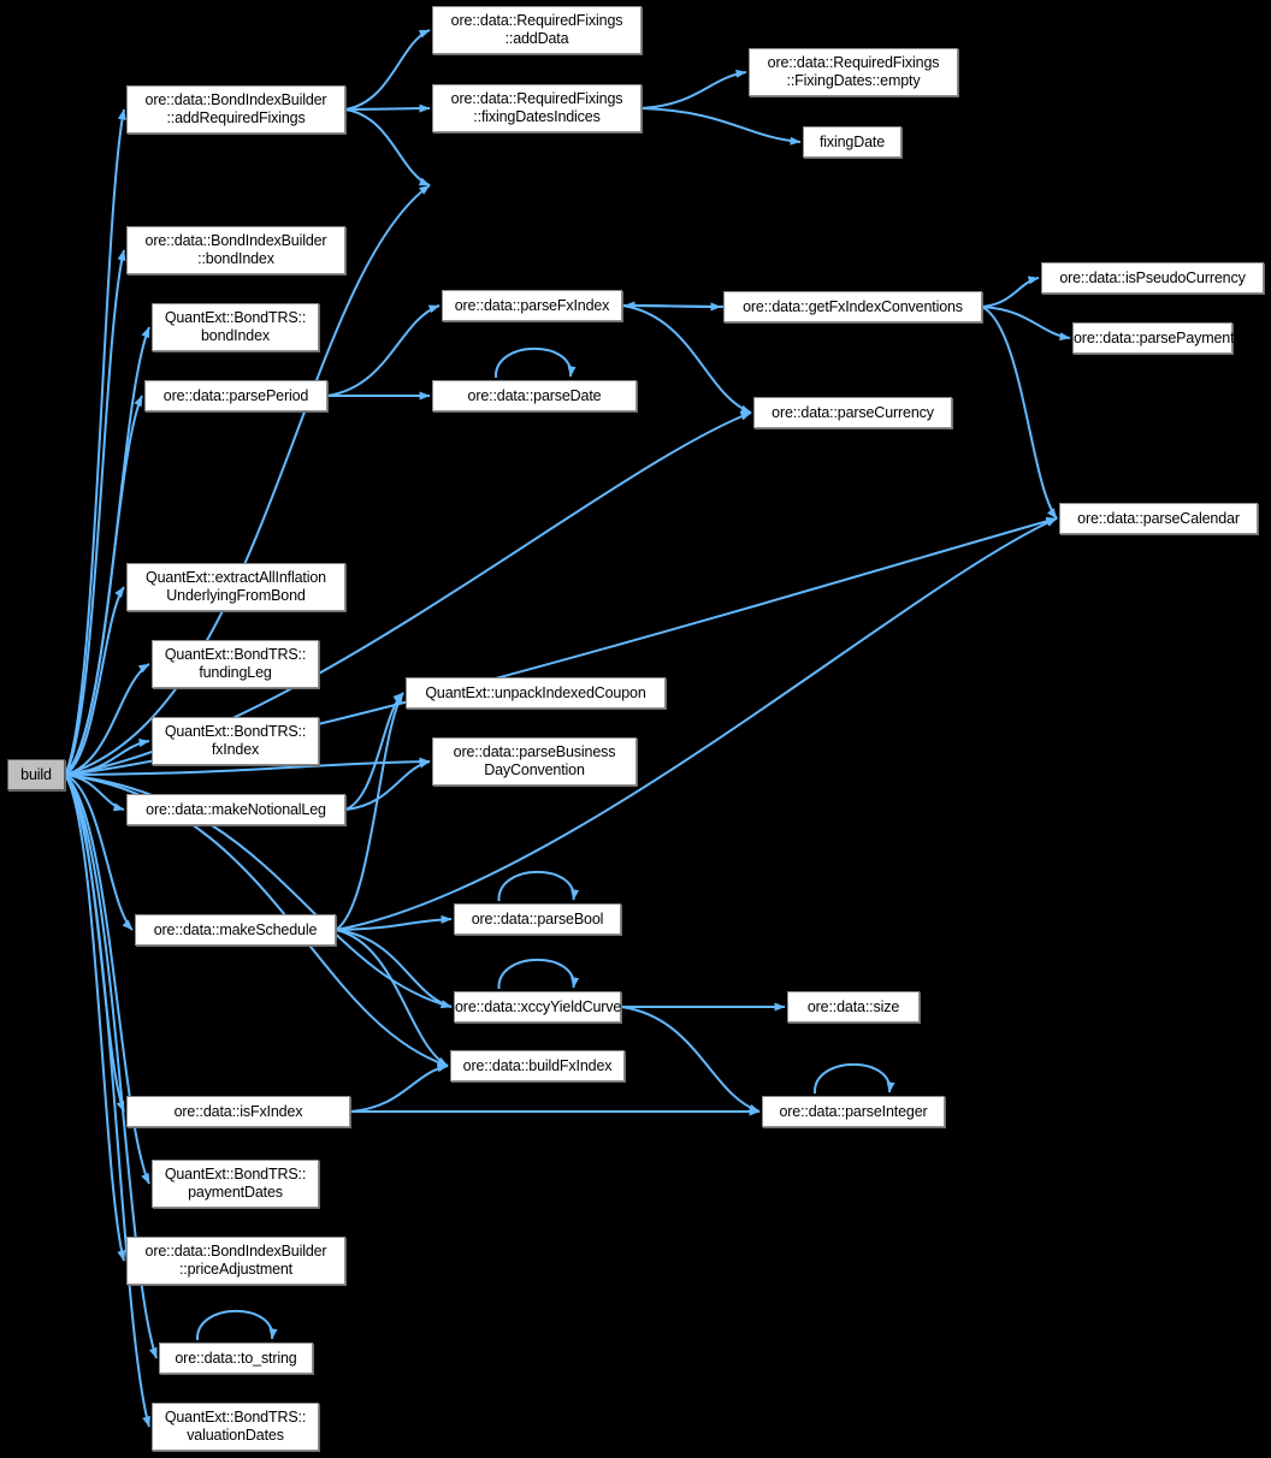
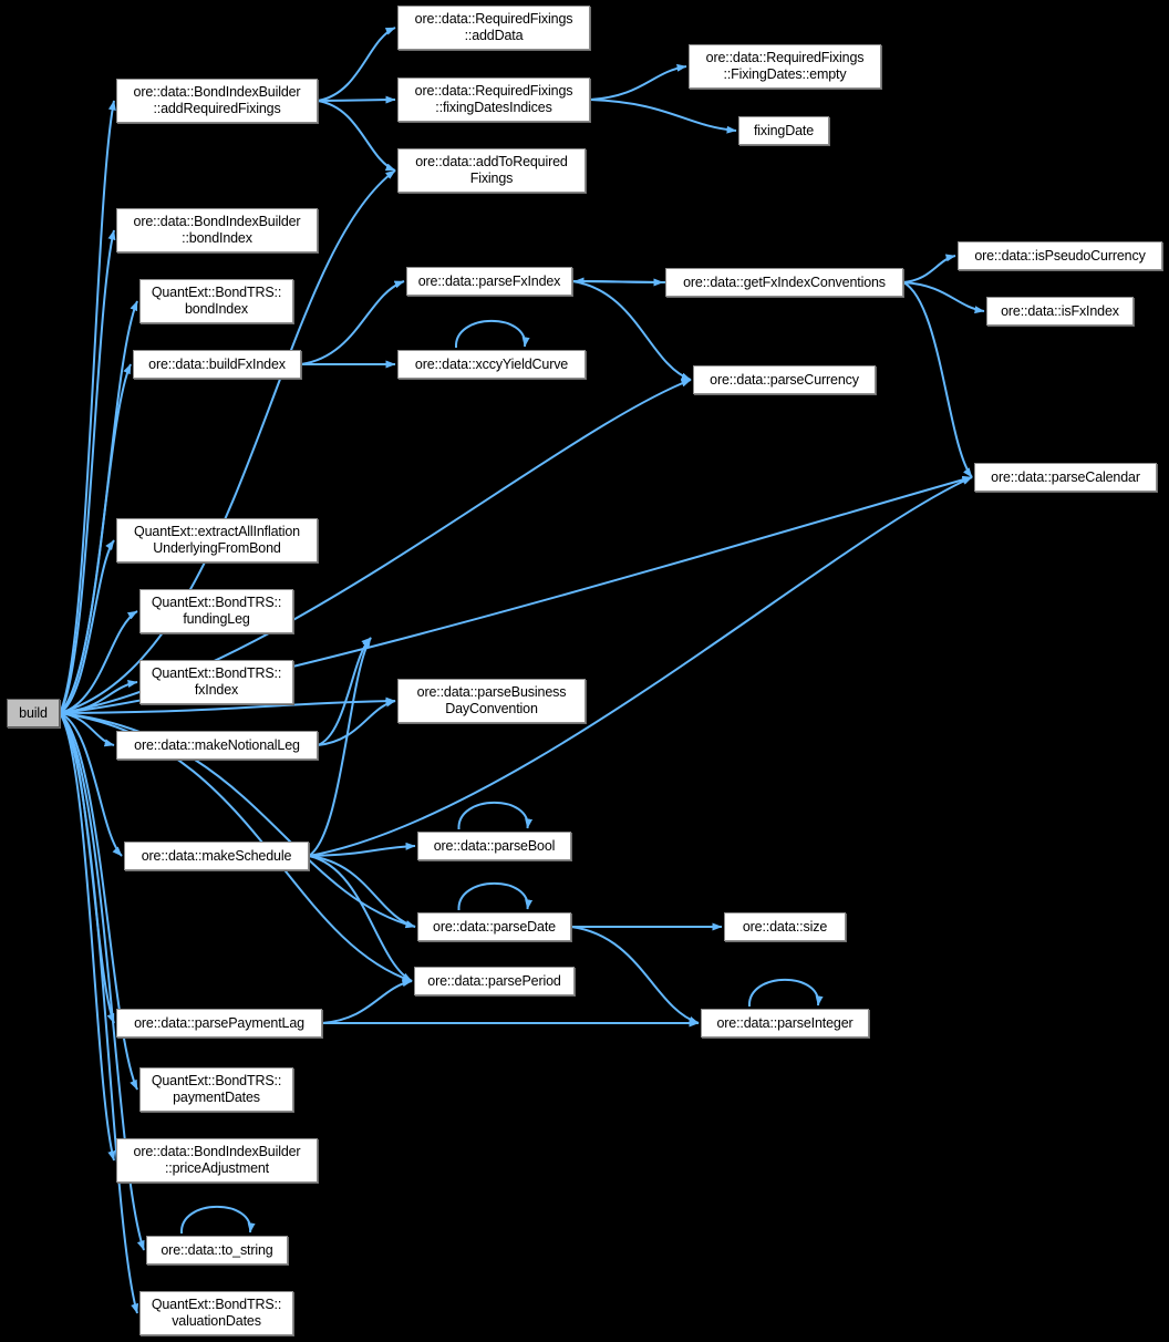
  build
  ore::data::BondIndexBuilder
  ::addRequiredFixings
  ore::data::RequiredFixings
  ::addData
  ore::data::RequiredFixings
  ::fixingDatesIndices
  ore::data::RequiredFixings
  ::FixingDates::empty
  fixingDate
+ ore::data::addToRequired
+ Fixings
  ore::data::BondIndexBuilder
  ::bondIndex
  QuantExt::BondTRS::
  bondIndex
- ore::data::parsePeriod
+ ore::data::buildFxIndex
  ore::data::parseFxIndex
- ore::data::parseDate
+ ore::data::xccyYieldCurve
  ore::data::getFxIndexConventions
  ore::data::isPseudoCurrency
- ore::data::parsePaymentLag
+ ore::data::isFxIndex
  ore::data::parseCurrency
  ore::data::parseCalendar
  QuantExt::extractAllInflation
  UnderlyingFromBond
  QuantExt::BondTRS::
  fundingLeg
  QuantExt::BondTRS::
  fxIndex
  ore::data::makeNotionalLeg
- QuantExt::unpackIndexedCoupon
  ore::data::parseBusiness
  DayConvention
  ore::data::makeSchedule
  ore::data::parseBool
- ore::data::xccyYieldCurve
+ ore::data::parseDate
- ore::data::buildFxIndex
+ ore::data::parsePeriod
  ore::data::size
  ore::data::parseInteger
- ore::data::isFxIndex
+ ore::data::parsePaymentLag
  QuantExt::BondTRS::
  paymentDates
  ore::data::BondIndexBuilder
  ::priceAdjustment
  ore::data::to_string
  QuantExt::BondTRS::
  valuationDates
